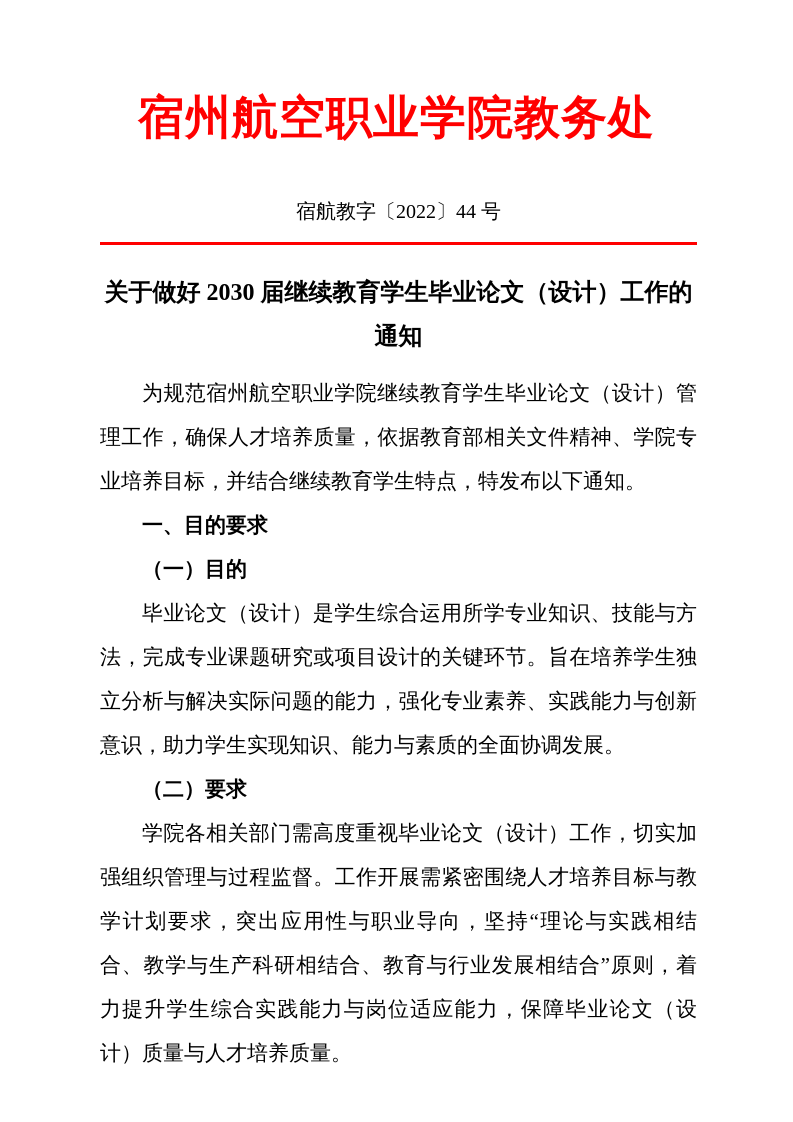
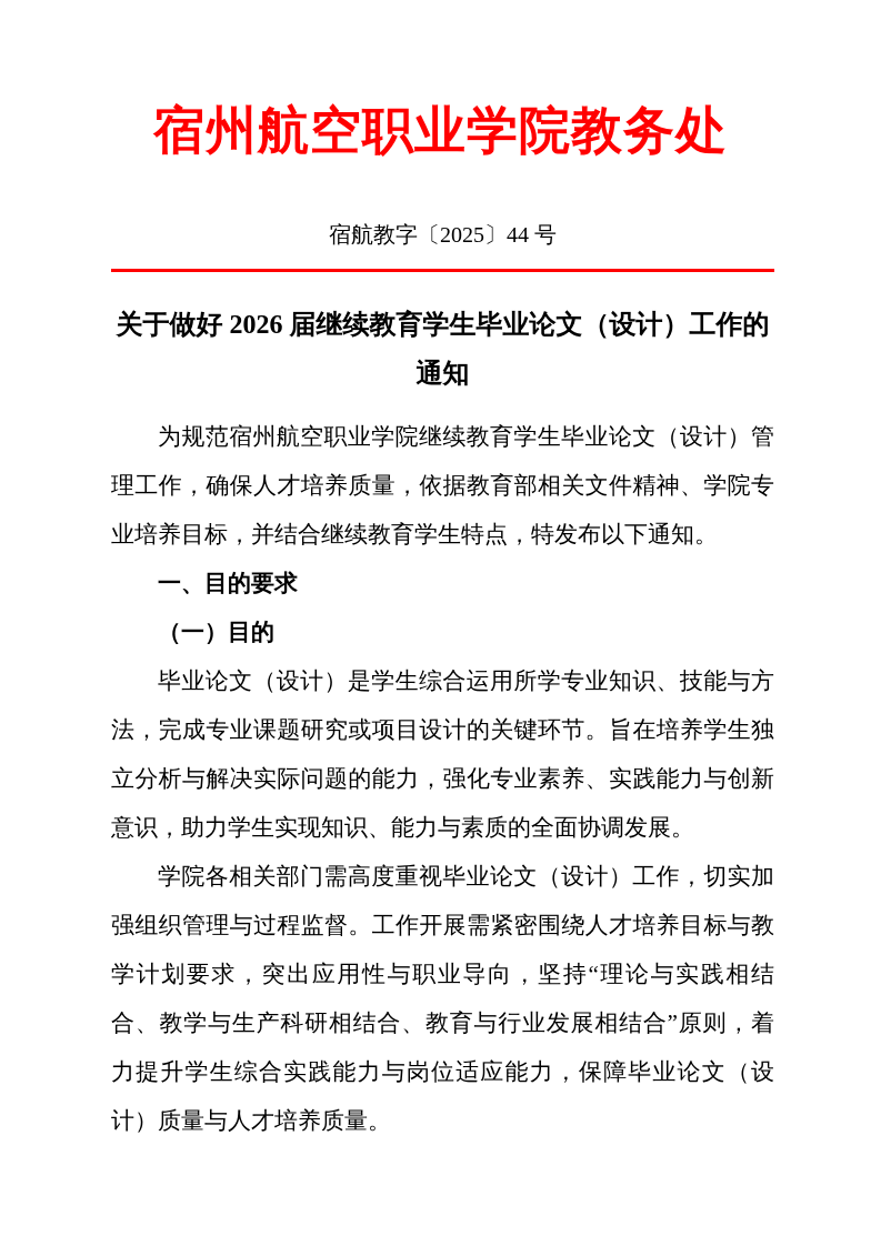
  宿州航空职业学院教务处
- 宿航教字〔2022〕44 号
+ 宿航教字〔2025〕44 号
- 关于做好 2030 届继续教育学生毕业论文（设计）工作的通知
+ 关于做好 2026 届继续教育学生毕业论文（设计）工作的通知
  为规范宿州航空职业学院继续教育学生毕业论文（设计）管理工作，确保人才培养质量，依据教育部相关文件精神、学院专业培养目标，并结合继续教育学生特点，特发布以下通知。
  一、目的要求
  （一）目的
  毕业论文（设计）是学生综合运用所学专业知识、技能与方法，完成专业课题研究或项目设计的关键环节。旨在培养学生独立分析与解决实际问题的能力，强化专业素养、实践能力与创新意识，助力学生实现知识、能力与素质的全面协调发展。
- （二）要求
  学院各相关部门需高度重视毕业论文（设计）工作，切实加强组织管理与过程监督。工作开展需紧密围绕人才培养目标与教学计划要求，突出应用性与职业导向，坚持“理论与实践相结合、教学与生产科研相结合、教育与行业发展相结合”原则，着力提升学生综合实践能力与岗位适应能力，保障毕业论文（设计）质量与人才培养质量。
